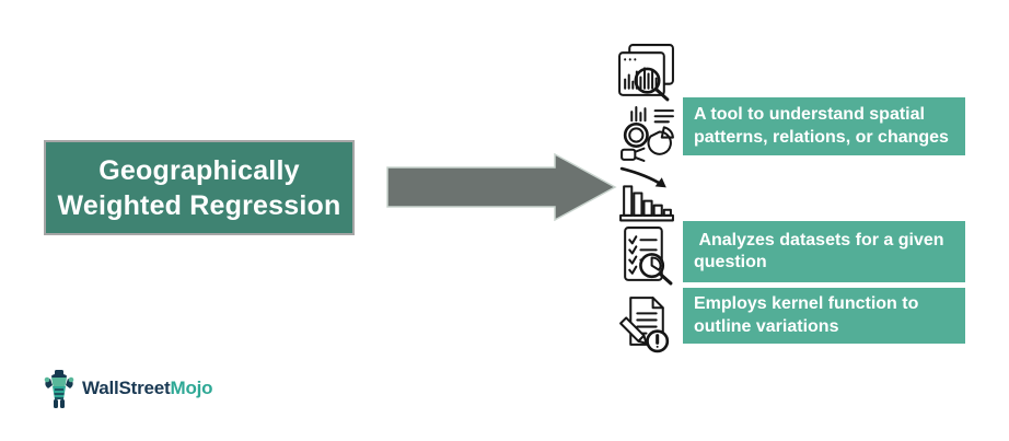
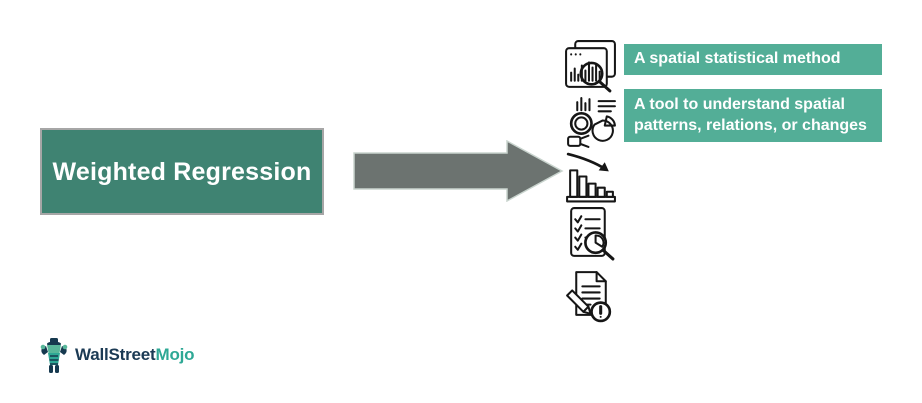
- Geographically
  Weighted Regression
+ A spatial statistical method
  A tool to understand spatial patterns, relations, or changes
- Analyzes datasets for a given question
- Employs kernel function to outline variations
  WallStreetMojo
